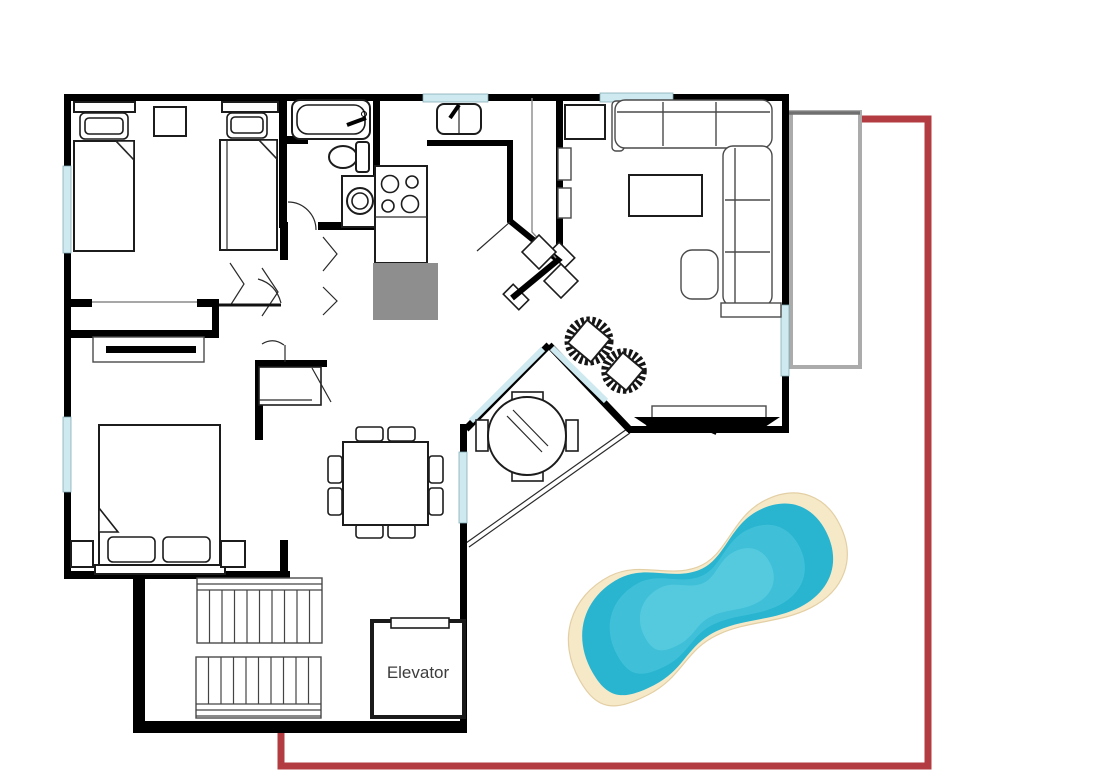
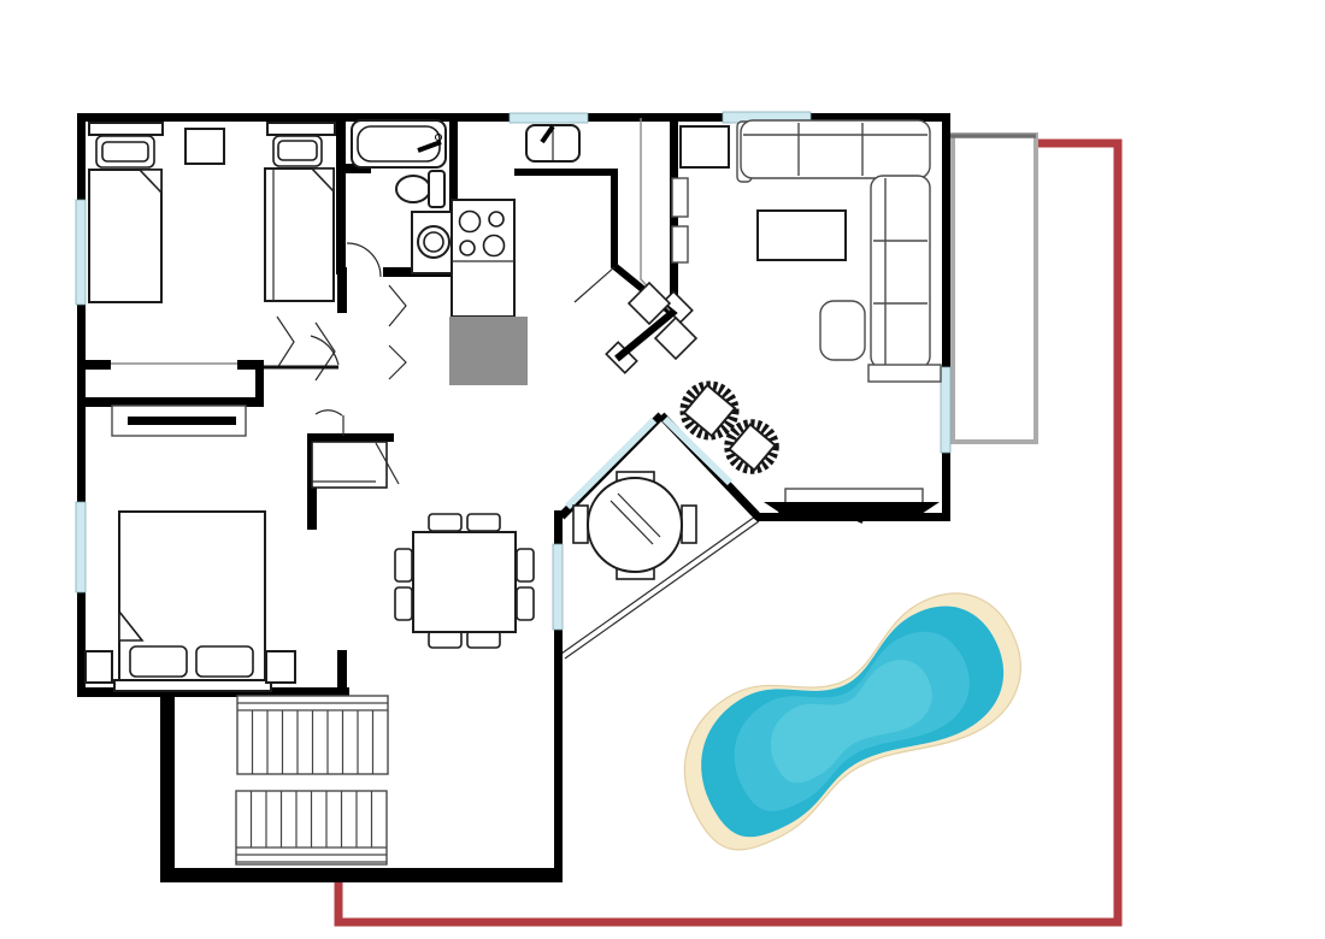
- Elevator
